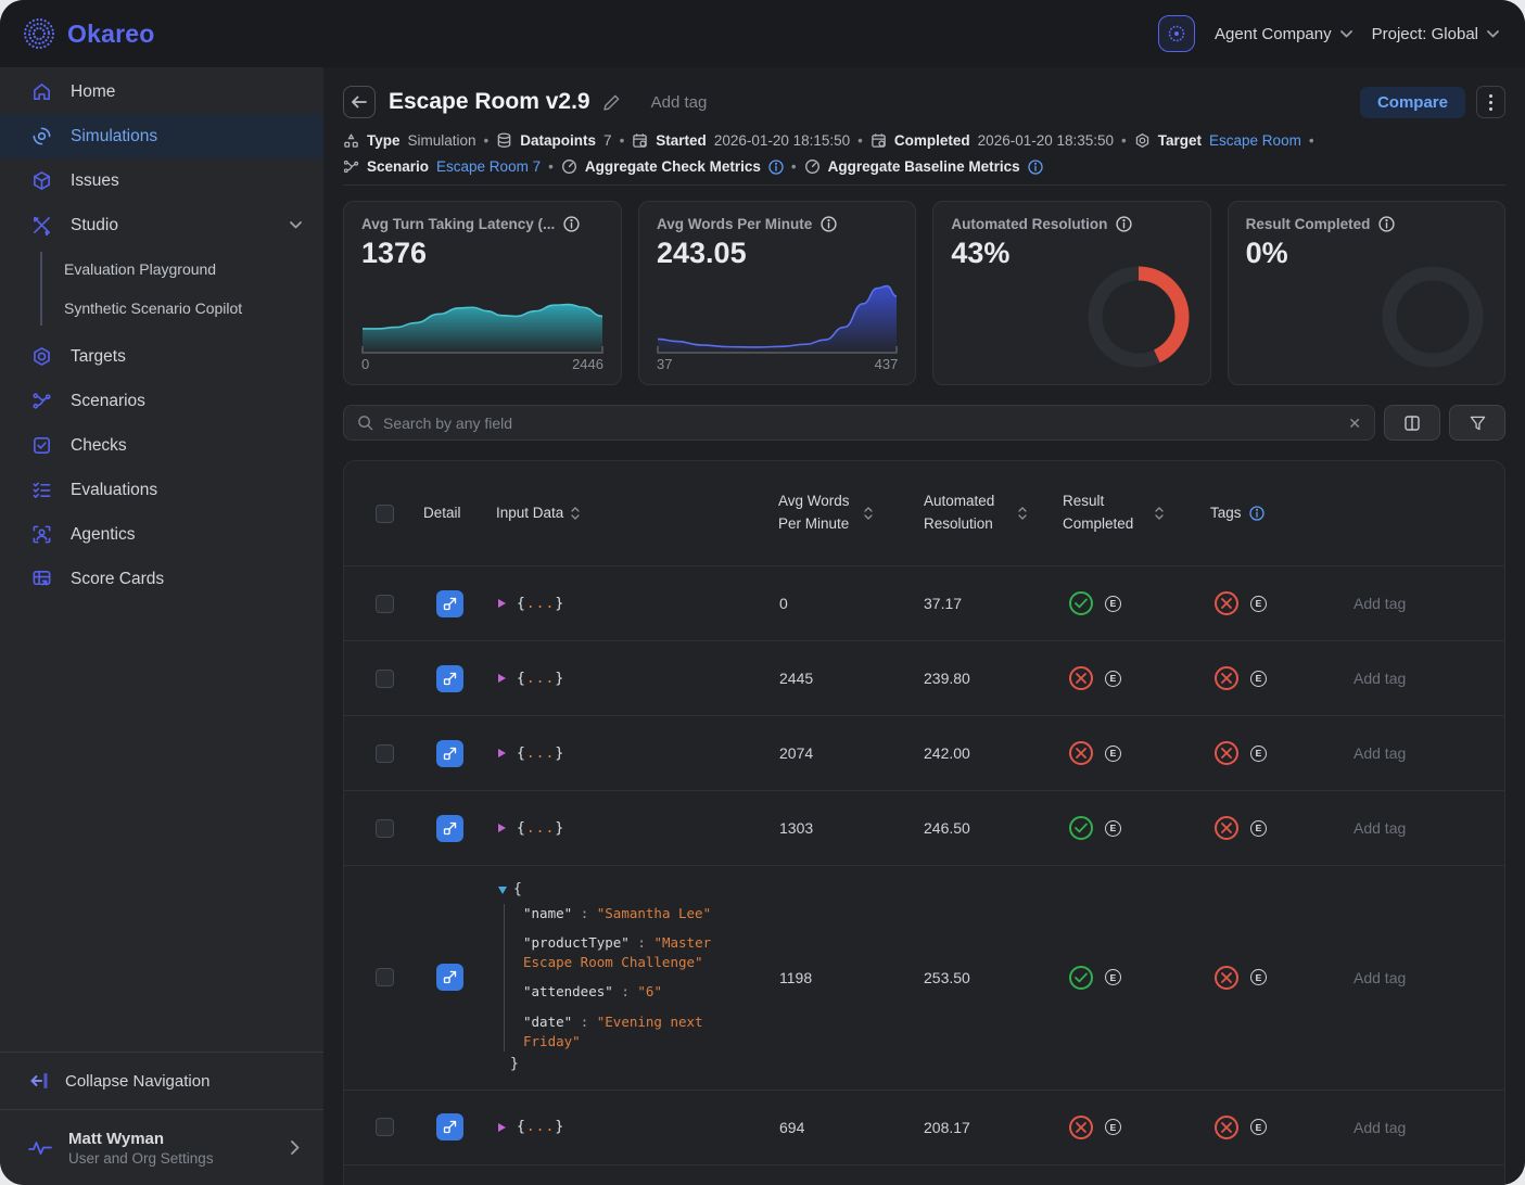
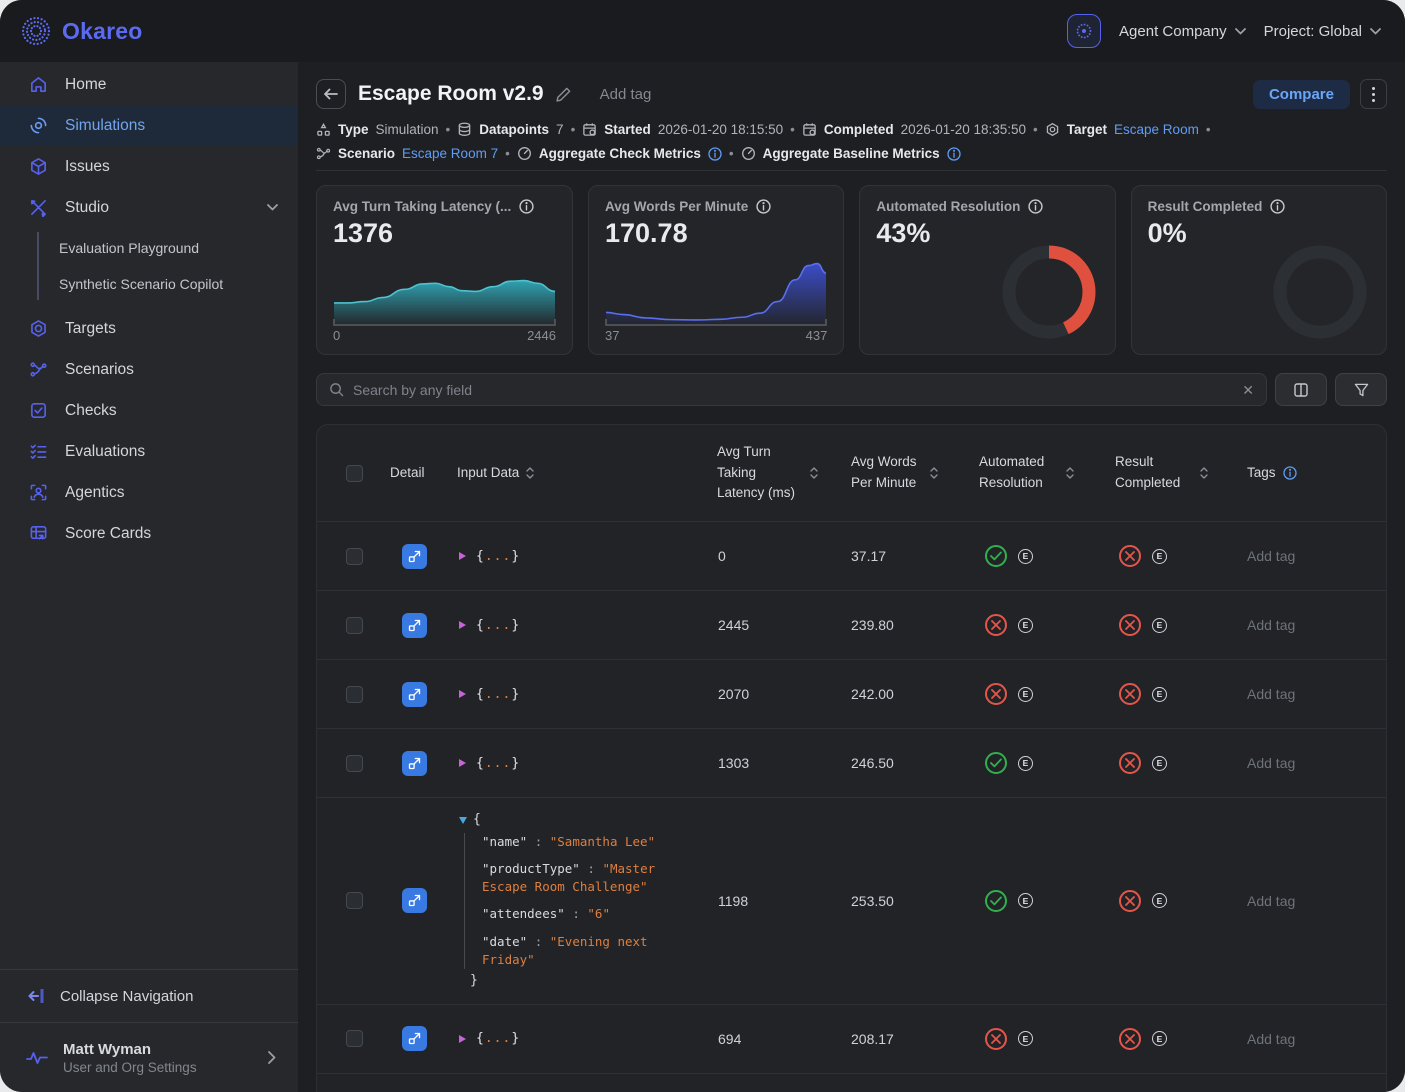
  Okareo
  Agent Company
  Project: Global
  Home
  Simulations
  Issues
  Studio
  Evaluation Playground
  Synthetic Scenario Copilot
  Targets
  Scenarios
  Checks
  Evaluations
  Agentics
  Score Cards
  Collapse Navigation
  Matt Wyman
  User and Org Settings
  Escape Room v2.9
  Add tag
  Compare
  Type
  Simulation
  •
  Datapoints
  7
  •
  Started
  2026-01-20 18:15:50
  •
  Completed
  2026-01-20 18:35:50
  •
  Target
  Escape Room
  •
  Scenario
  Escape Room 7
  •
  Aggregate Check Metrics
  •
  Aggregate Baseline Metrics
  Avg Turn Taking Latency (...
  1376
  0
  2446
  Avg Words Per Minute
- 243.05
+ 170.78
  37
  437
  Automated Resolution
  43%
  Result Completed
  0%
  Search by any field
  ✕
  Detail
  Input Data
+ Avg Turn Taking Latency (ms)
  Avg Words Per Minute
  Automated Resolution
  Result Completed
  Tags
  {...}
  0
  37.17
  E
  E
  Add tag
  {...}
  2445
  239.80
  E
  E
  Add tag
  {...}
- 2074
+ 2070
  242.00
  E
  E
  Add tag
  {...}
  1303
  246.50
  E
  E
  Add tag
  {
  "name" : "Samantha Lee"
  "productType" : "Master Escape Room Challenge"
  "attendees" : "6"
  "date" : "Evening next Friday"
  }
  1198
  253.50
  E
  E
  Add tag
  {...}
  694
  208.17
  E
  E
  Add tag
